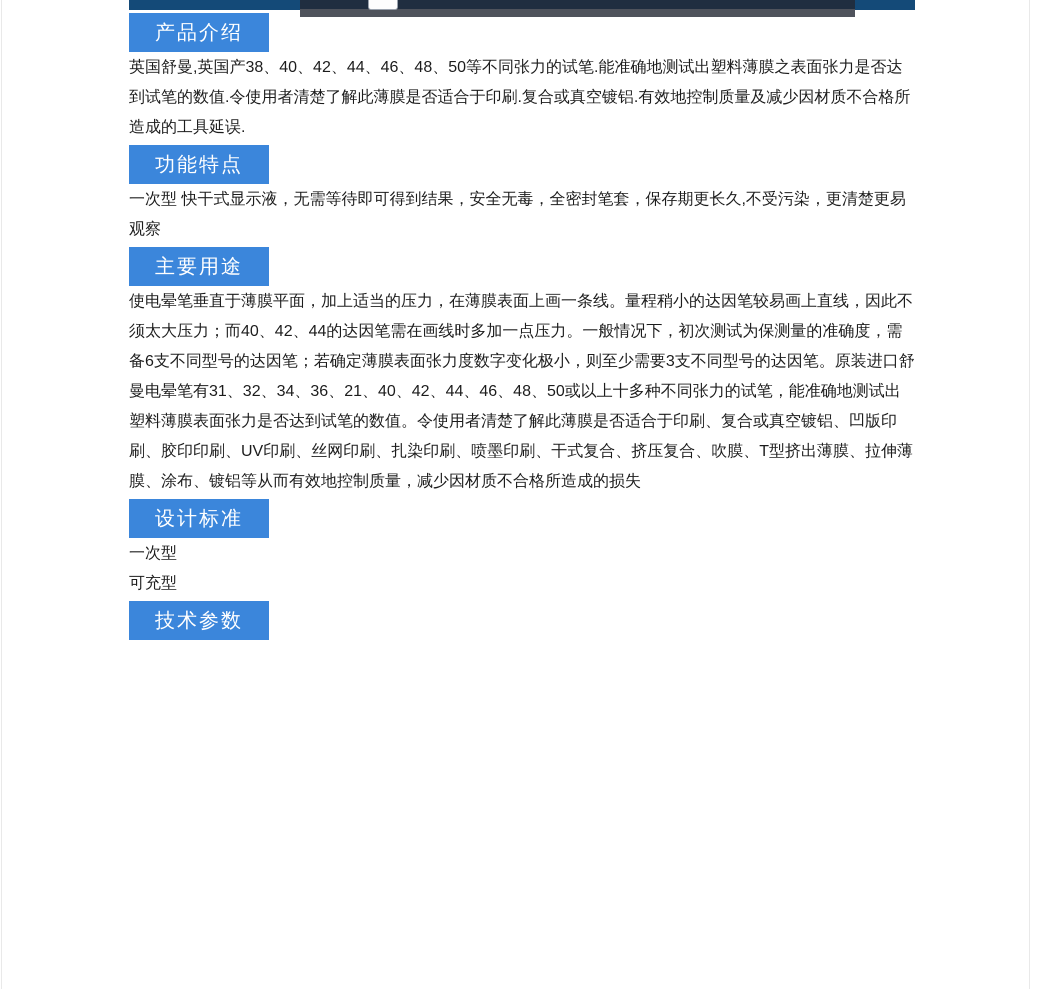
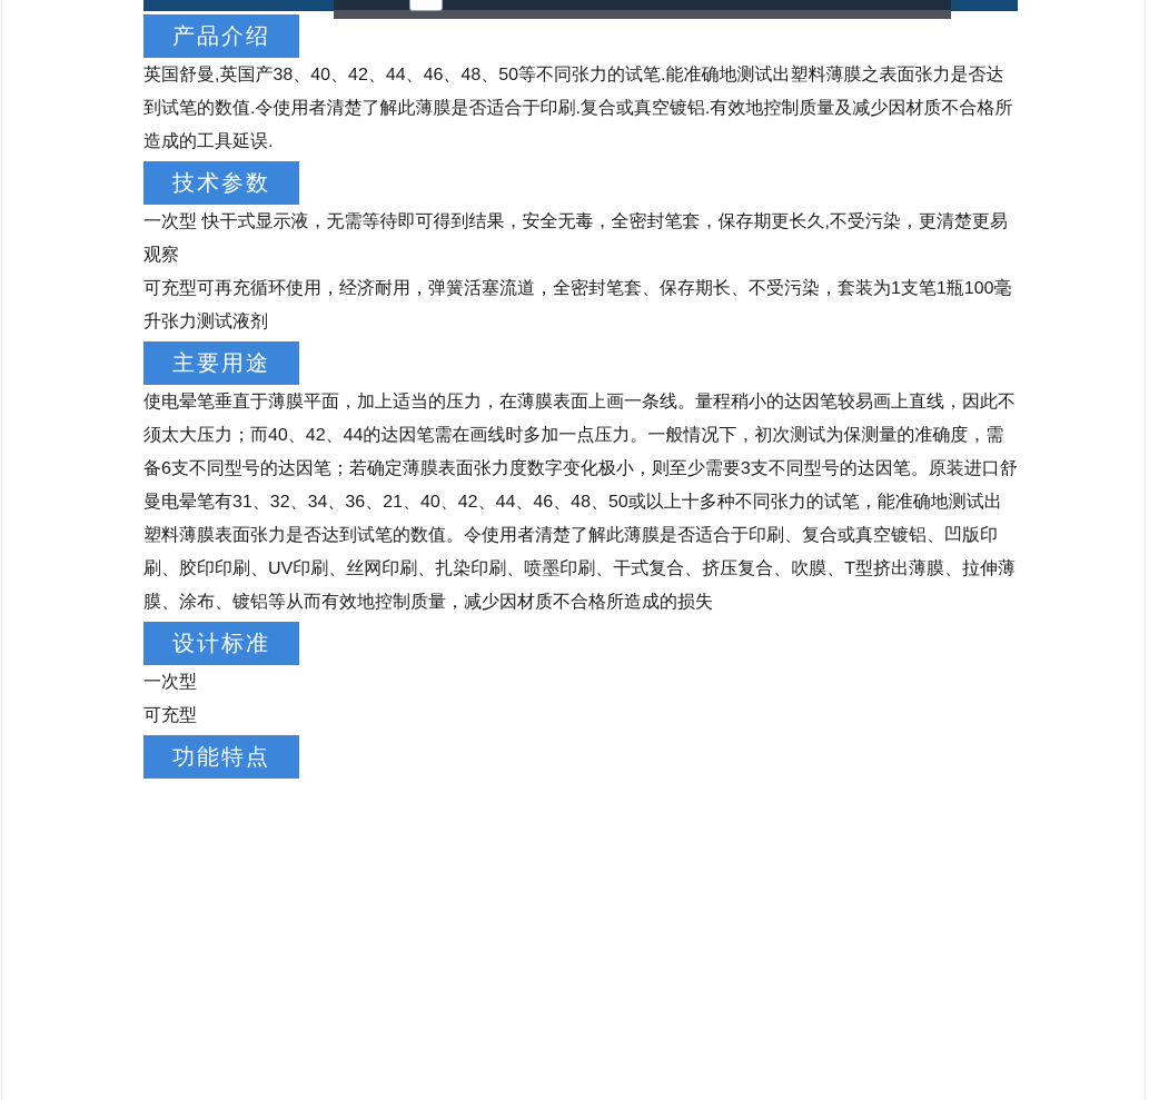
  产品介绍
  英国舒曼,英国产38、40、42、44、46、48、50等不同张力的试笔.能准确地测试出塑料薄膜之表面张力是否达到试笔的数值.令使用者清楚了解此薄膜是否适合于印刷.复合或真空镀铝.有效地控制质量及减少因材质不合格所造成的工具延误.
- 功能特点
+ 技术参数
  一次型 快干式显示液，无需等待即可得到结果，安全无毒，全密封笔套，保存期更长久,不受污染，更清楚更易观察
+ 可充型可再充循环使用，经济耐用，弹簧活塞流道，全密封笔套、保存期长、不受污染，套装为1支笔1瓶100毫升张力测试液剂
  主要用途
  使电晕笔垂直于薄膜平面，加上适当的压力，在薄膜表面上画一条线。量程稍小的达因笔较易画上直线，因此不须太大压力；而40、42、44的达因笔需在画线时多加一点压力。一般情况下，初次测试为保测量的准确度，需备6支不同型号的达因笔；若确定薄膜表面张力度数字变化极小，则至少需要3支不同型号的达因笔。原装进口舒曼电晕笔有31、32、34、36、21、40、42、44、46、48、50或以上十多种不同张力的试笔，能准确地测试出塑料薄膜表面张力是否达到试笔的数值。令使用者清楚了解此薄膜是否适合于印刷、复合或真空镀铝、凹版印刷、胶印印刷、UV印刷、丝网印刷、扎染印刷、喷墨印刷、干式复合、挤压复合、吹膜、T型挤出薄膜、拉伸薄膜、涂布、镀铝等从而有效地控制质量，减少因材质不合格所造成的损失
  设计标准
  一次型
  可充型
- 技术参数
+ 功能特点
